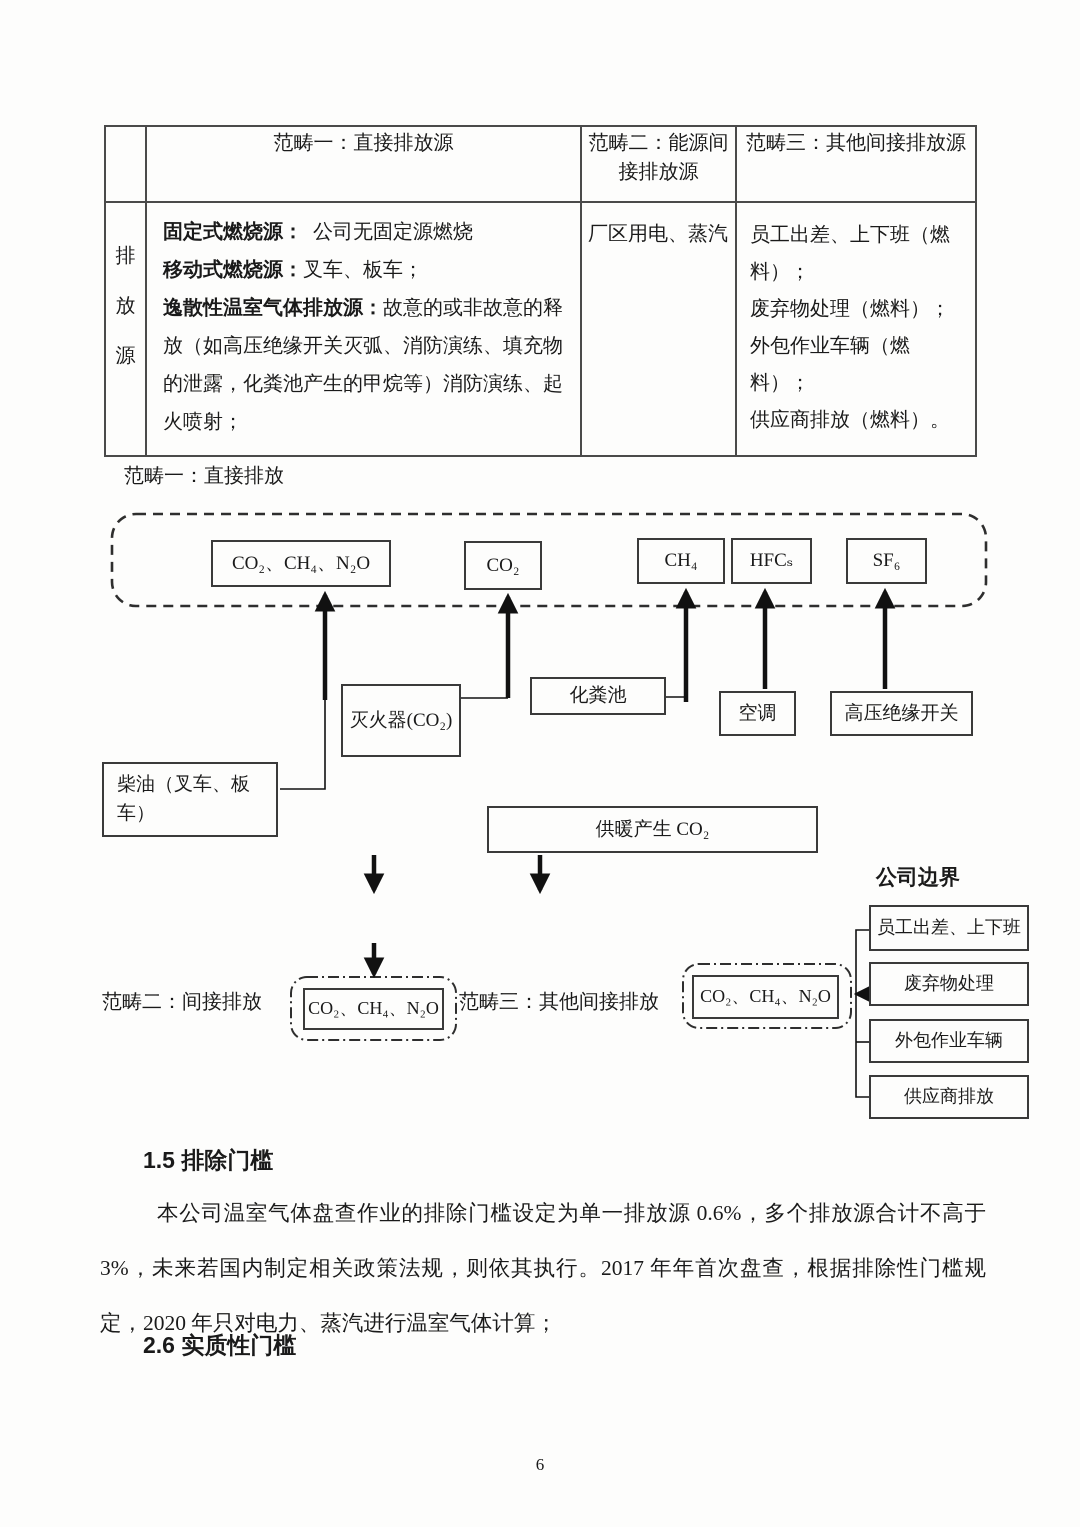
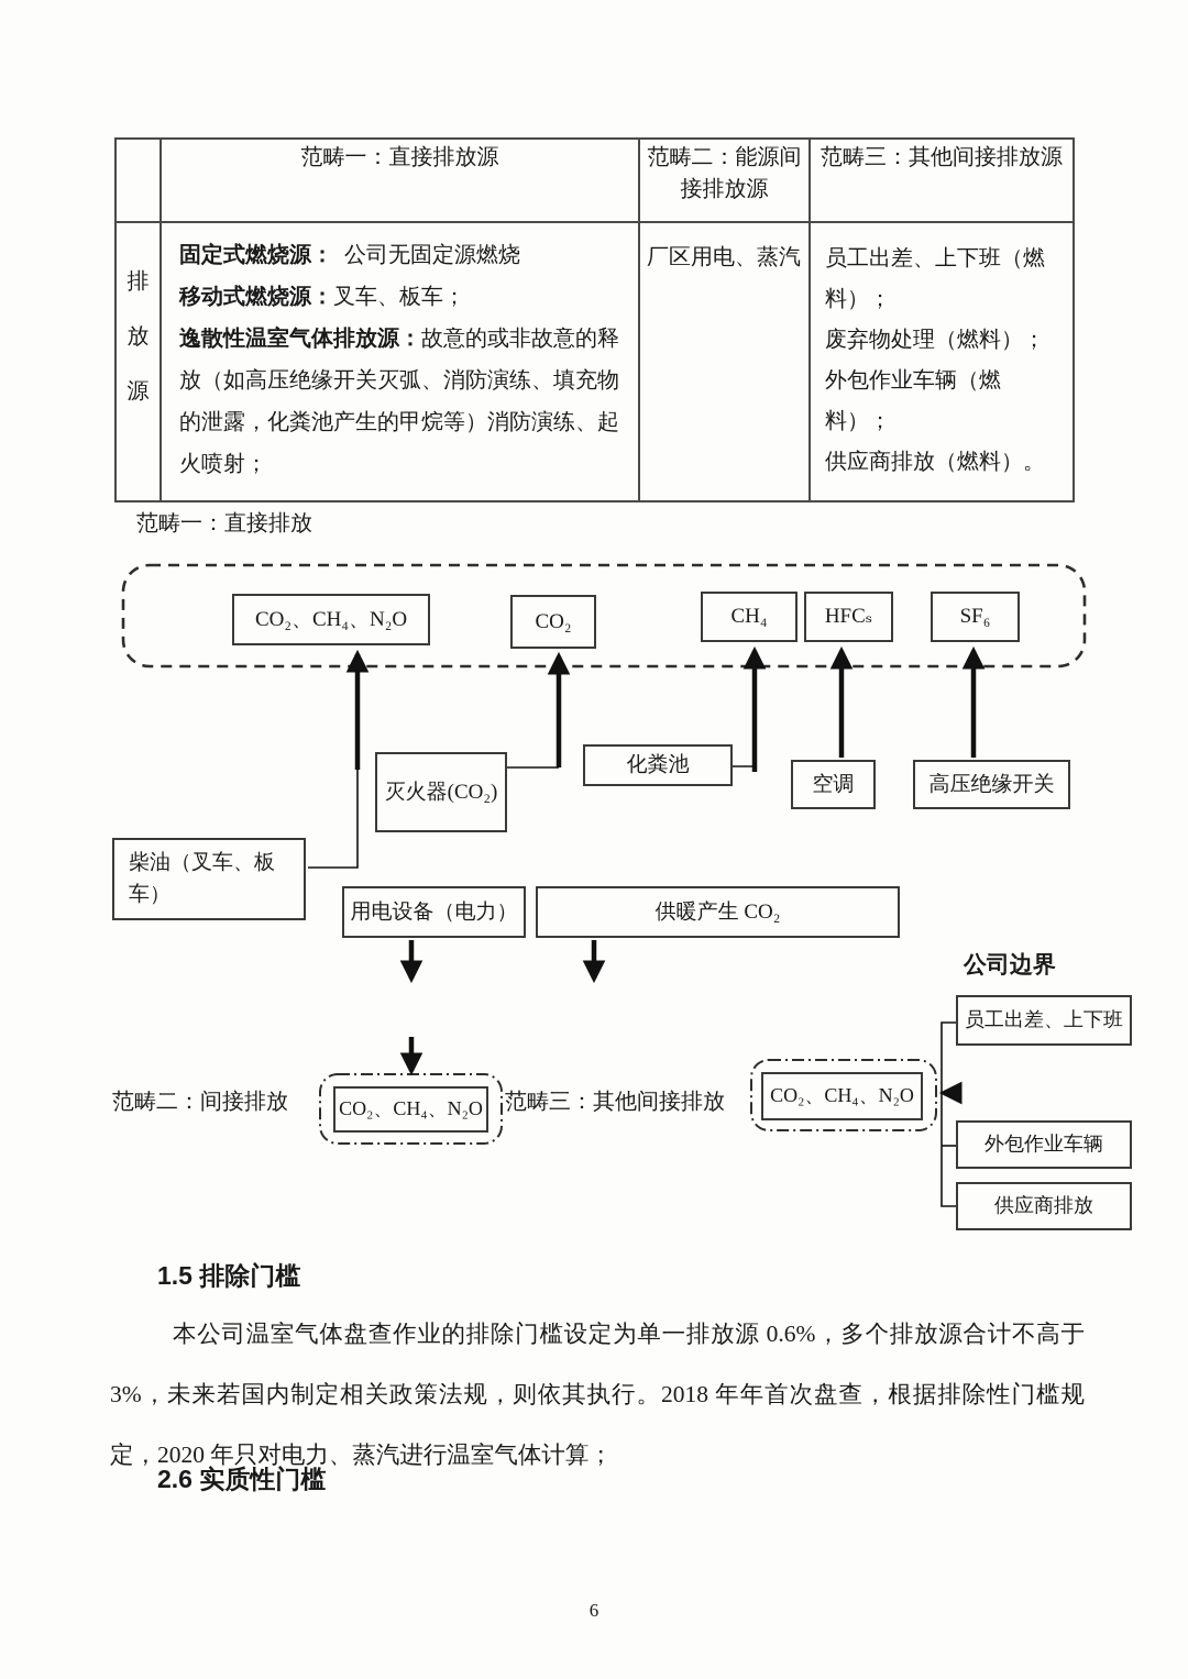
  	范畴一：直接排放源	范畴二：能源间接排放源	范畴三：其他间接排放源
  排放源	固定式燃烧源： 公司无固定源燃烧 移动式燃烧源：叉车、板车； 逸散性温室气体排放源：故意的或非故意的释放（如高压绝缘开关灭弧、消防演练、填充物的泄露，化粪池产生的甲烷等）消防演练、起火喷射；	厂区用电、蒸汽	员工出差、上下班（燃料）； 废弃物处理（燃料）； 外包作业车辆（燃料）； 供应商排放（燃料）。
  范畴一：直接排放
  CO₂、CH₄、N₂O
  CO₂
  CH₄
  HFCₛ
  SF₆
  灭火器(CO₂)
  化粪池
  空调
  高压绝缘开关
  柴油（叉车、板车）
+ 用电设备（电力）
  供暖产生 CO₂
  CO₂、CH₄、N₂O
  CO₂、CH₄、N₂O
  范畴二：间接排放
  范畴三：其他间接排放
  公司边界
  员工出差、上下班
- 废弃物处理
  外包作业车辆
  供应商排放
  1.5 排除门槛
- 本公司温室气体盘查作业的排除门槛设定为单一排放源 0.6%，多个排放源合计不高于 3%，未来若国内制定相关政策法规，则依其执行。2017 年年首次盘查，根据排除性门槛规定，2020 年只对电力、蒸汽进行温室气体计算；
+ 本公司温室气体盘查作业的排除门槛设定为单一排放源 0.6%，多个排放源合计不高于 3%，未来若国内制定相关政策法规，则依其执行。2018 年年首次盘查，根据排除性门槛规定，2020 年只对电力、蒸汽进行温室气体计算；
  2.6 实质性门槛
  6
